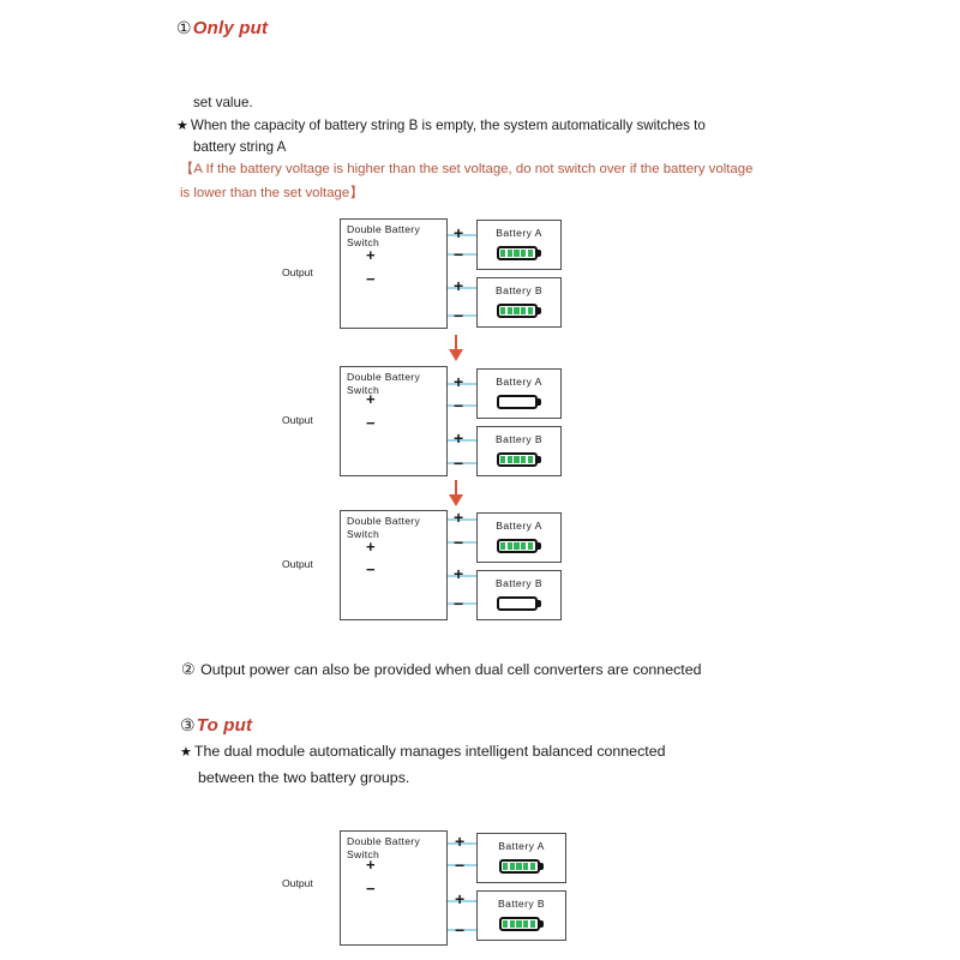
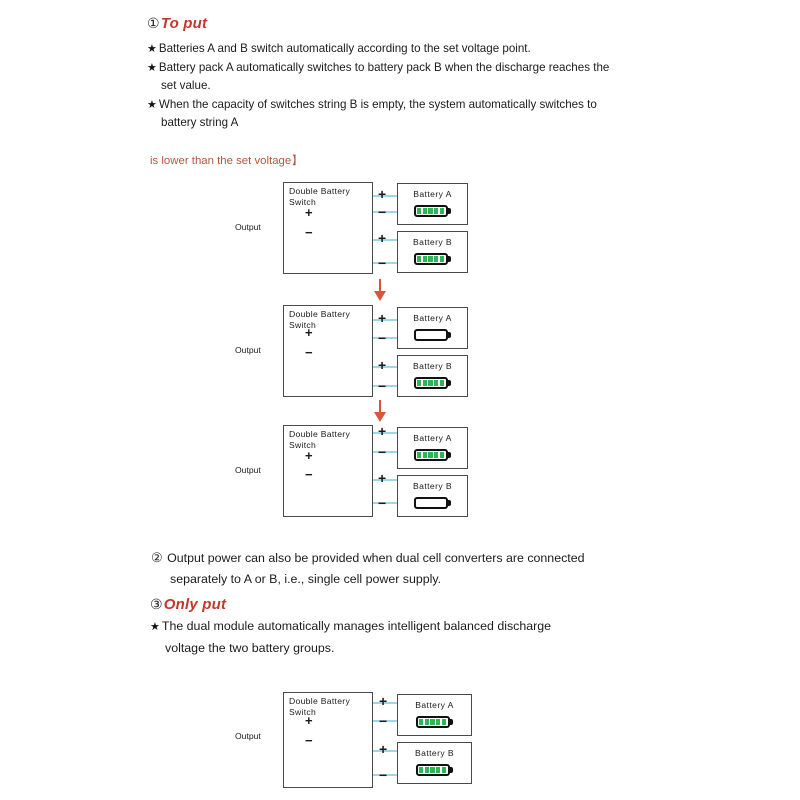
- ①Only put
+ ①To put
+ ★ Batteries A and B switch automatically according to the set voltage point.
+ ★ Battery pack A automatically switches to battery pack B when the discharge reaches the
  set value.
- ★ When the capacity of battery string B is empty, the system automatically switches to
+ ★ When the capacity of switches string B is empty, the system automatically switches to
  battery string A
- 【A If the battery voltage is higher than the set voltage, do not switch over if the battery voltage
  is lower than the set voltage】
  Double Battery
  Switch
  +
  −
  Output
  +
  −
  +
  −
  Battery A
  Battery B
  Double Battery
  Switch
  +
  −
  Output
  +
  −
  +
  −
  Battery A
  Battery B
  Double Battery
  Switch
  +
  −
  Output
  +
  −
  +
  −
  Battery A
  Battery B
  ② Output power can also be provided when dual cell converters are connected
+ separately to A or B, i.e., single cell power supply.
- ③To put
+ ③Only put
- ★ The dual module automatically manages intelligent balanced connected
+ ★ The dual module automatically manages intelligent balanced discharge
- between the two battery groups.
+ voltage the two battery groups.
  Double Battery
  Switch
  +
  −
  Output
  +
  −
  +
  −
  Battery A
  Battery B
